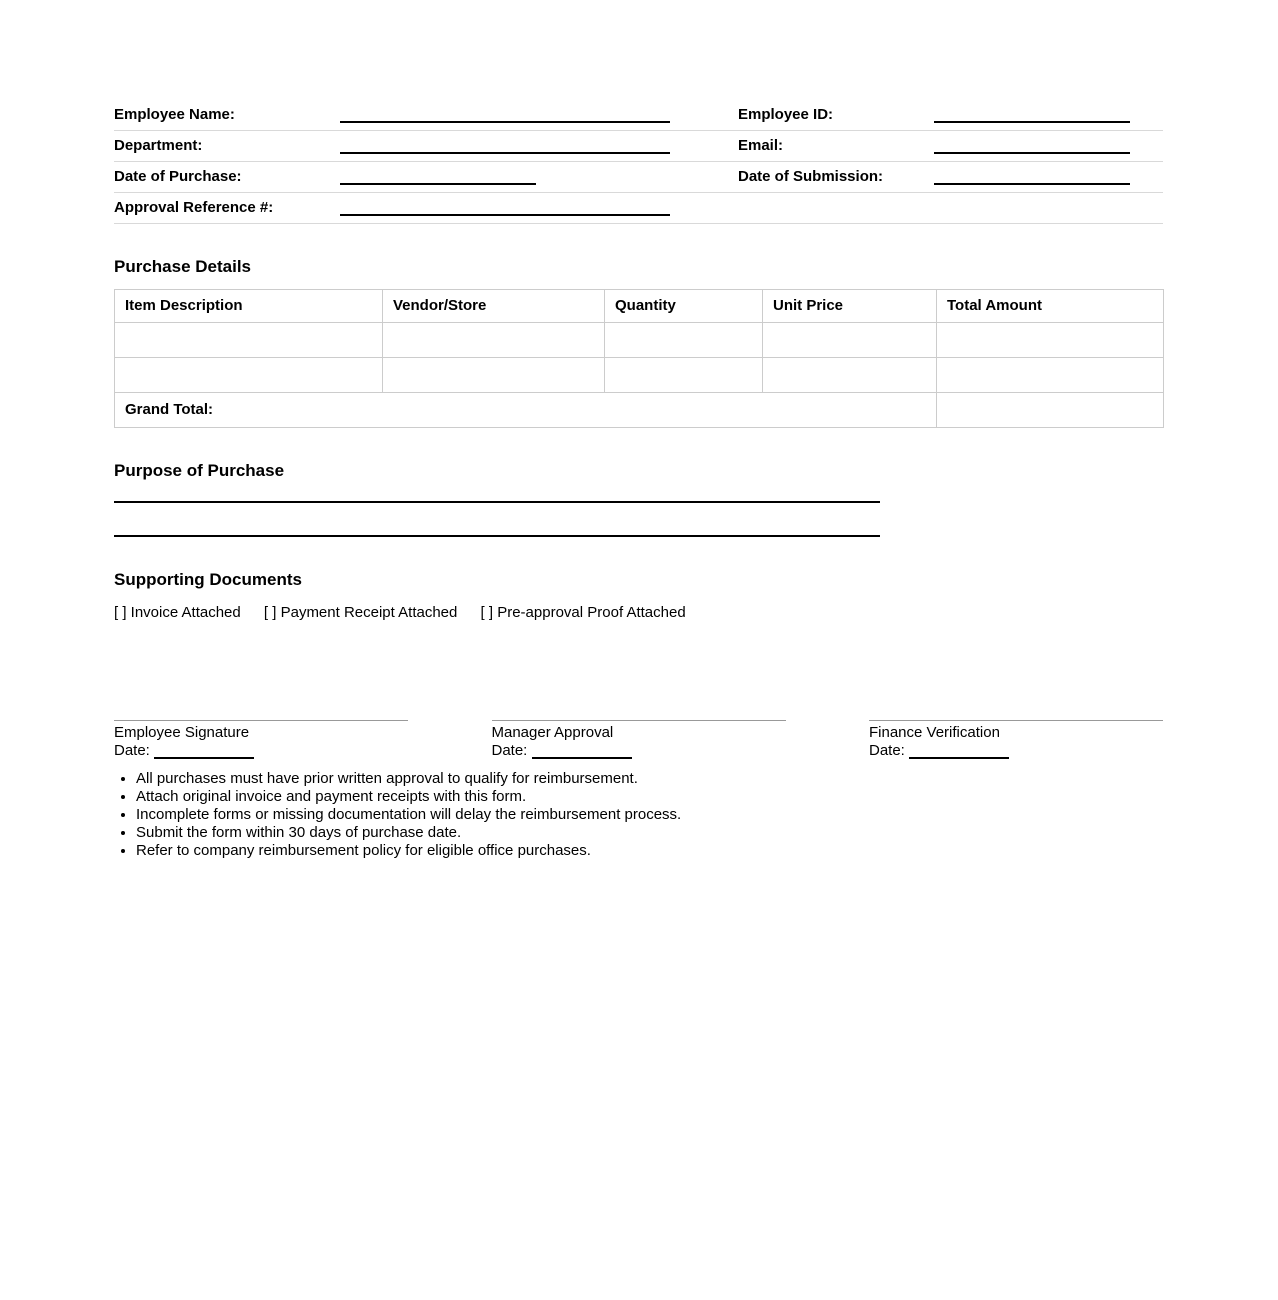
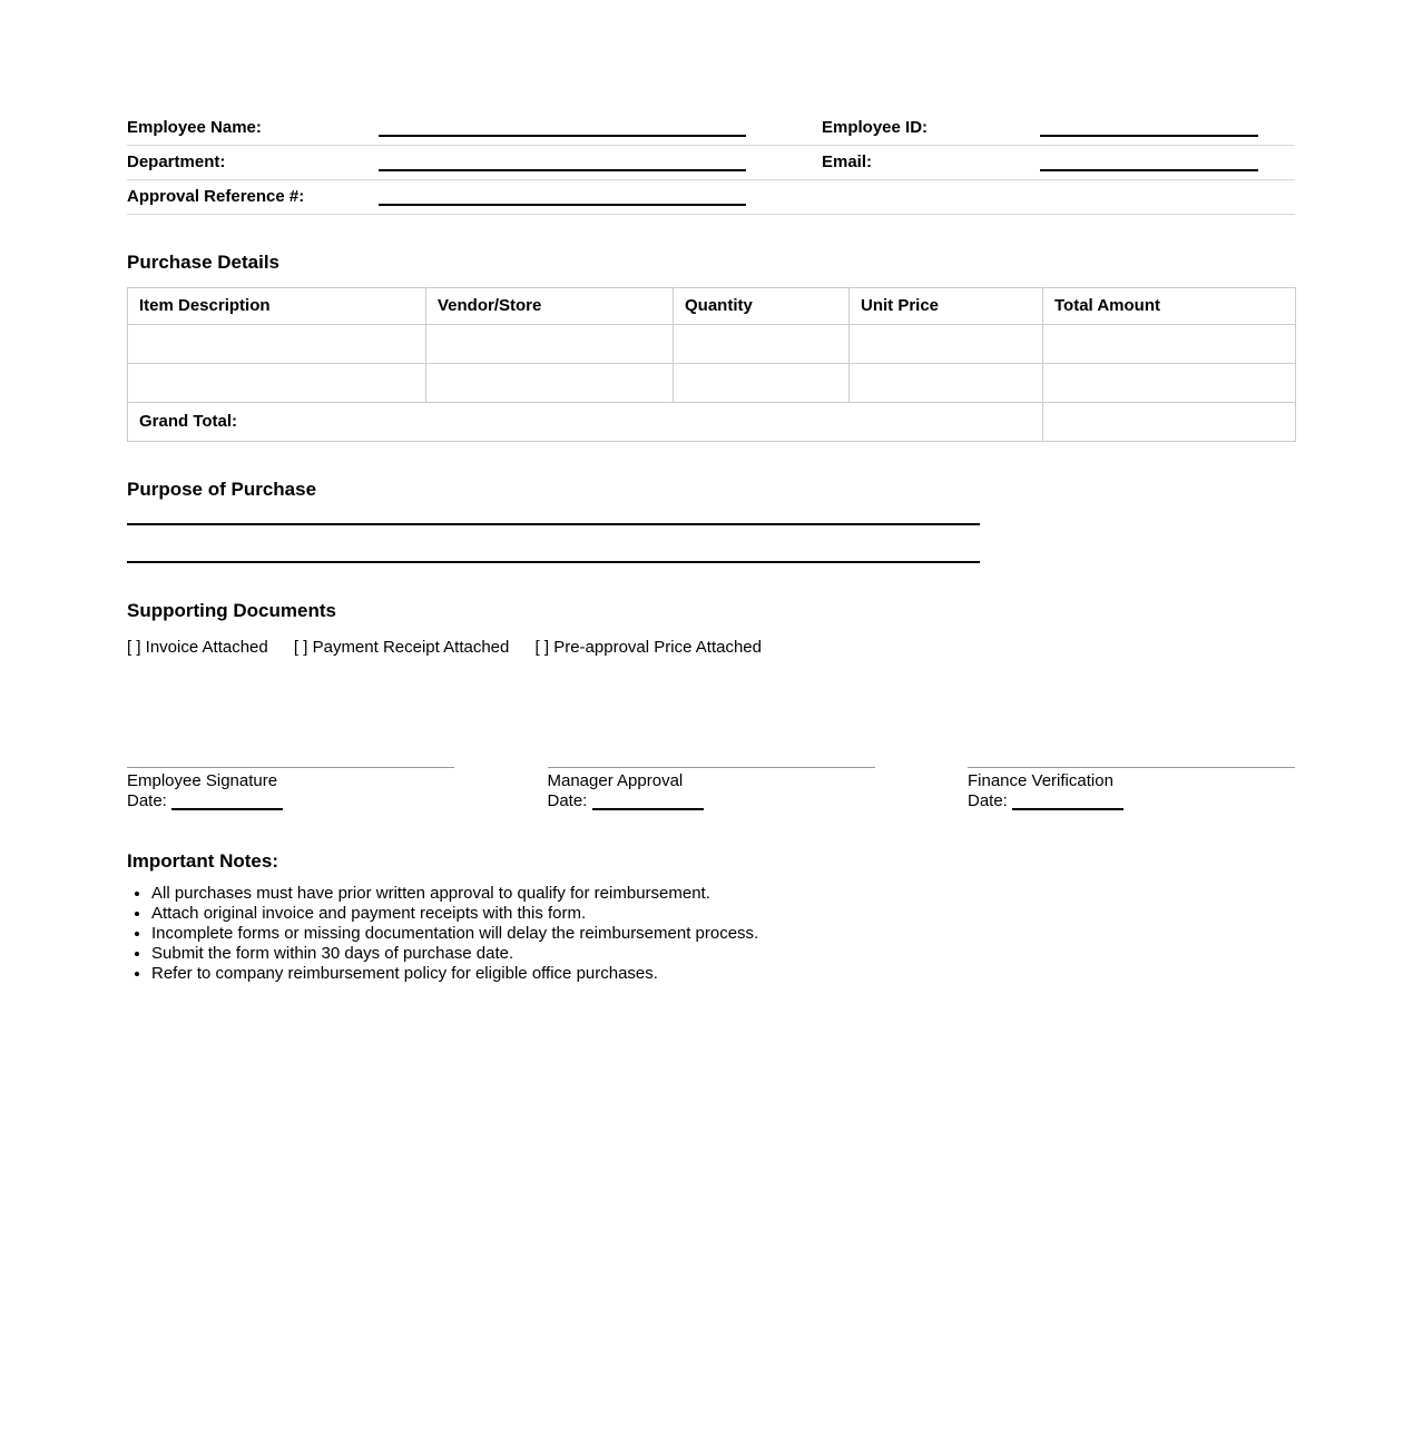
  Employee Name:		Employee ID:
  Department:		Email:
- Date of Purchase:		Date of Submission:
  Approval Reference #:
  Purchase Details
  Item Description	Vendor/Store	Quantity	Unit Price	Total Amount
  Grand Total:
  Purpose of Purchase
  Supporting Documents
- [ ] Invoice Attached [ ] Payment Receipt Attached [ ] Pre-approval Proof Attached
+ [ ] Invoice Attached [ ] Payment Receipt Attached [ ] Pre-approval Price Attached
  Employee Signature
  Date:
  Manager Approval
  Date:
  Finance Verification
  Date:
+ Important Notes:
  All purchases must have prior written approval to qualify for reimbursement.
  Attach original invoice and payment receipts with this form.
  Incomplete forms or missing documentation will delay the reimbursement process.
  Submit the form within 30 days of purchase date.
  Refer to company reimbursement policy for eligible office purchases.
